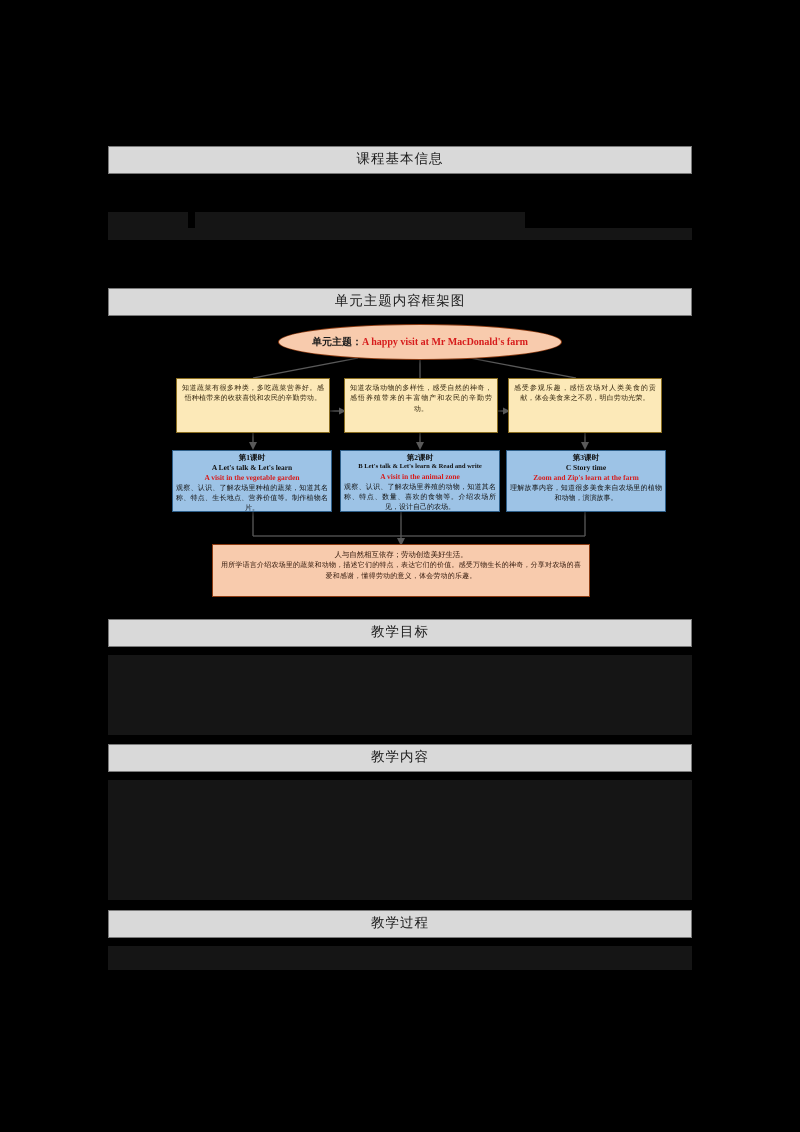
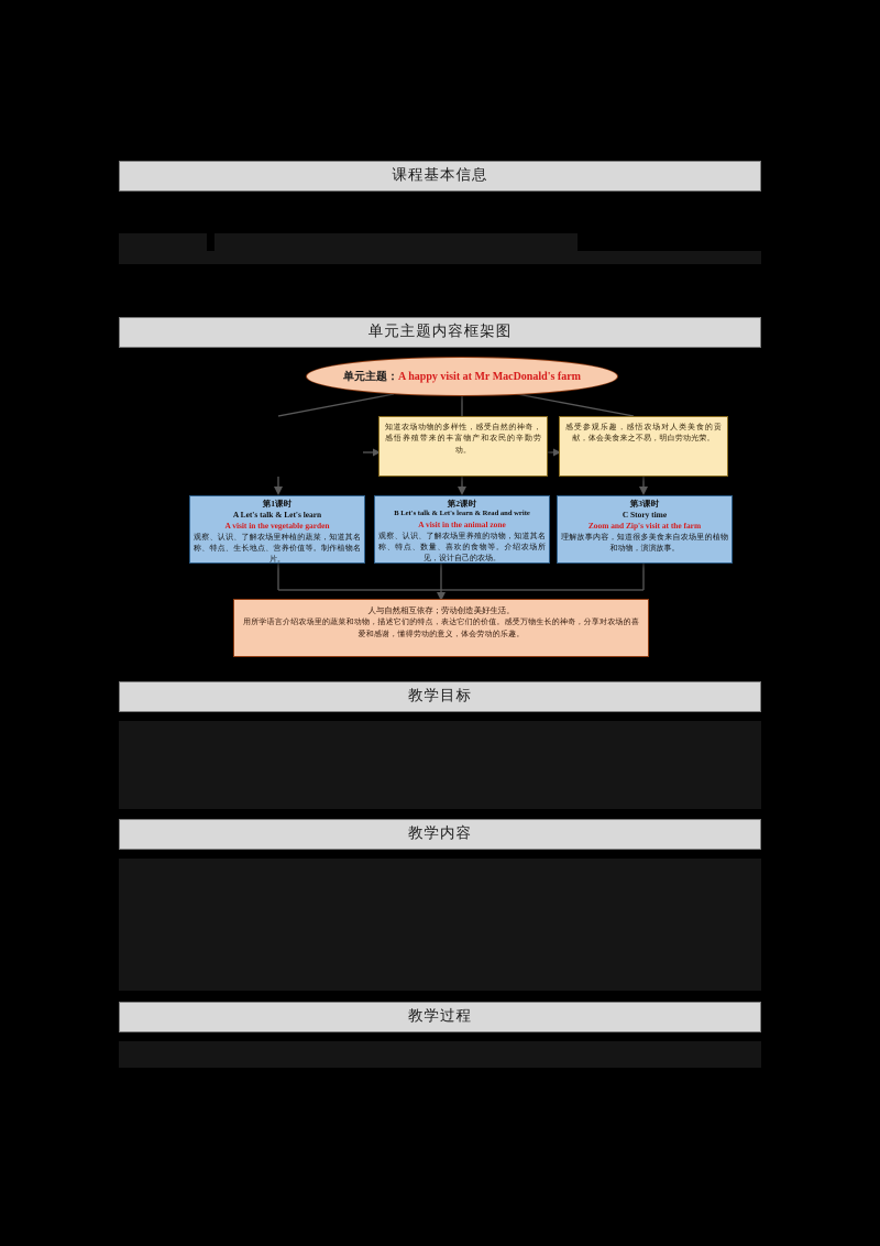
  课程基本信息
  单元主题内容框架图
  单元主题：A happy visit at Mr MacDonald's farm
- 知道蔬菜有很多种类，多吃蔬菜营养好。感悟种植带来的收获喜悦和农民的辛勤劳动。
  知道农场动物的多样性，感受自然的神奇，感悟养殖带来的丰富物产和农民的辛勤劳动。
  感受参观乐趣，感悟农场对人类美食的贡献，体会美食来之不易，明白劳动光荣。
  第1课时
  A Let's talk & Let's learn
  A visit in the vegetable garden
  观察、认识、了解农场里种植的蔬菜，知道其名称、特点、生长地点、营养价值等。制作植物名片。
  第2课时
  A visit in the animal zone
  观察、认识、了解农场里养殖的动物，知道其名称、特点、数量、喜欢的食物等。介绍农场所见，设计自己的农场。
  第3课时
  C Story time
- Zoom and Zip's learn at the farm
+ Zoom and Zip's visit at the farm
  理解故事内容，知道很多美食来自农场里的植物和动物，演演故事。
  人与自然相互依存；劳动创造美好生活。
  用所学语言介绍农场里的蔬菜和动物，描述它们的特点，表达它们的价值。感受万物生长的神奇，分享对农场的喜爱和感谢，懂得劳动的意义，体会劳动的乐趣。
  教学目标
  教学内容
  教学过程
